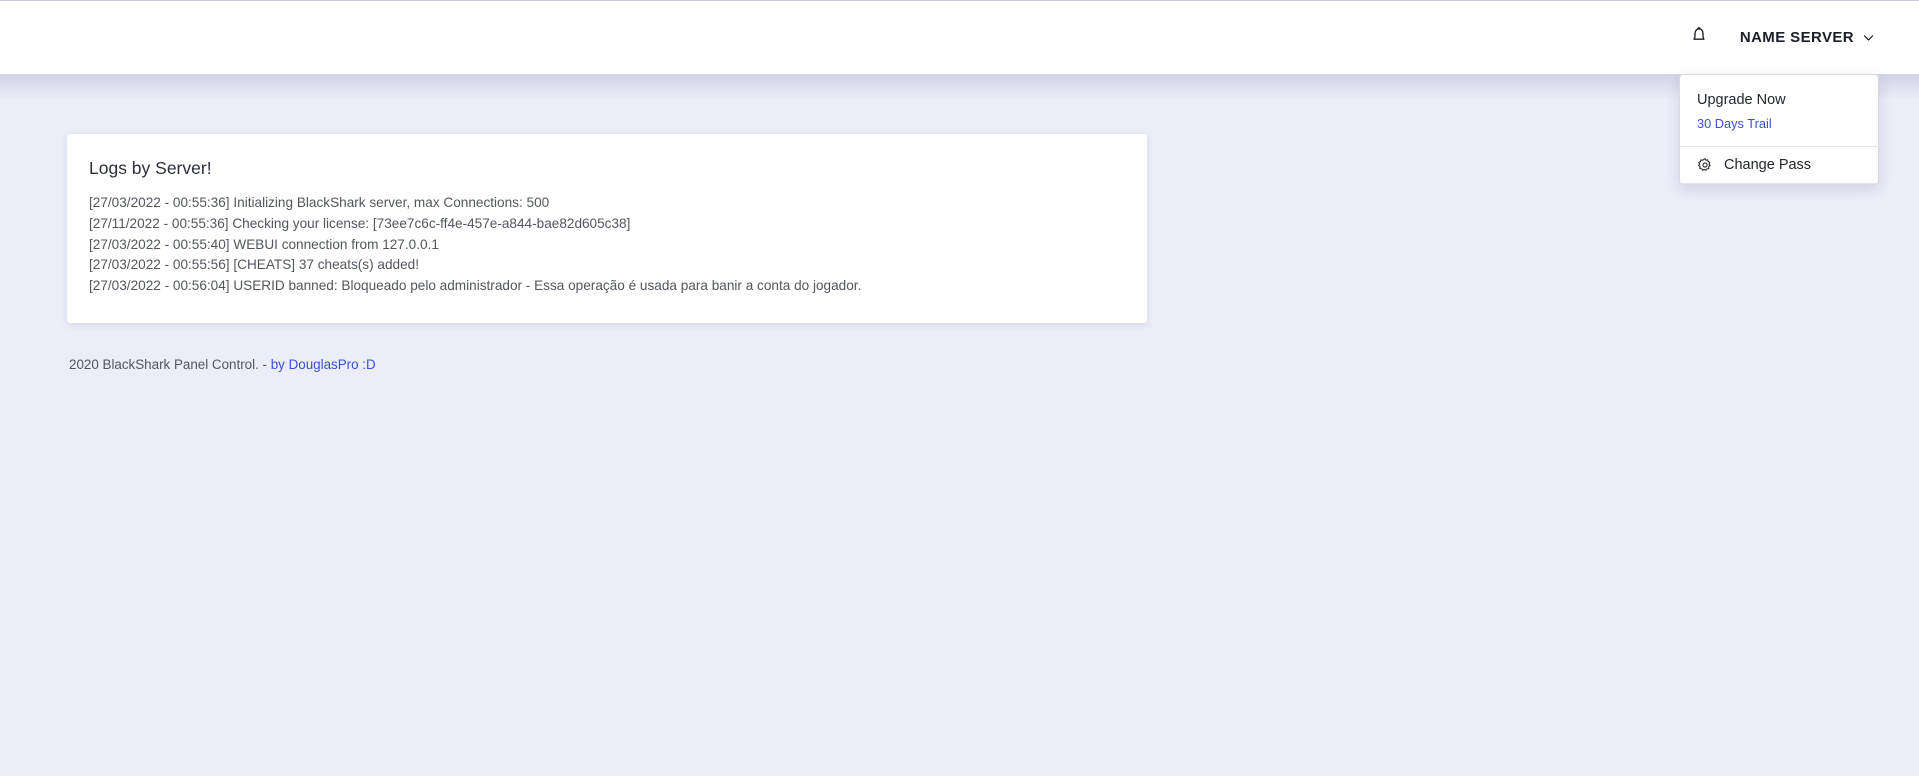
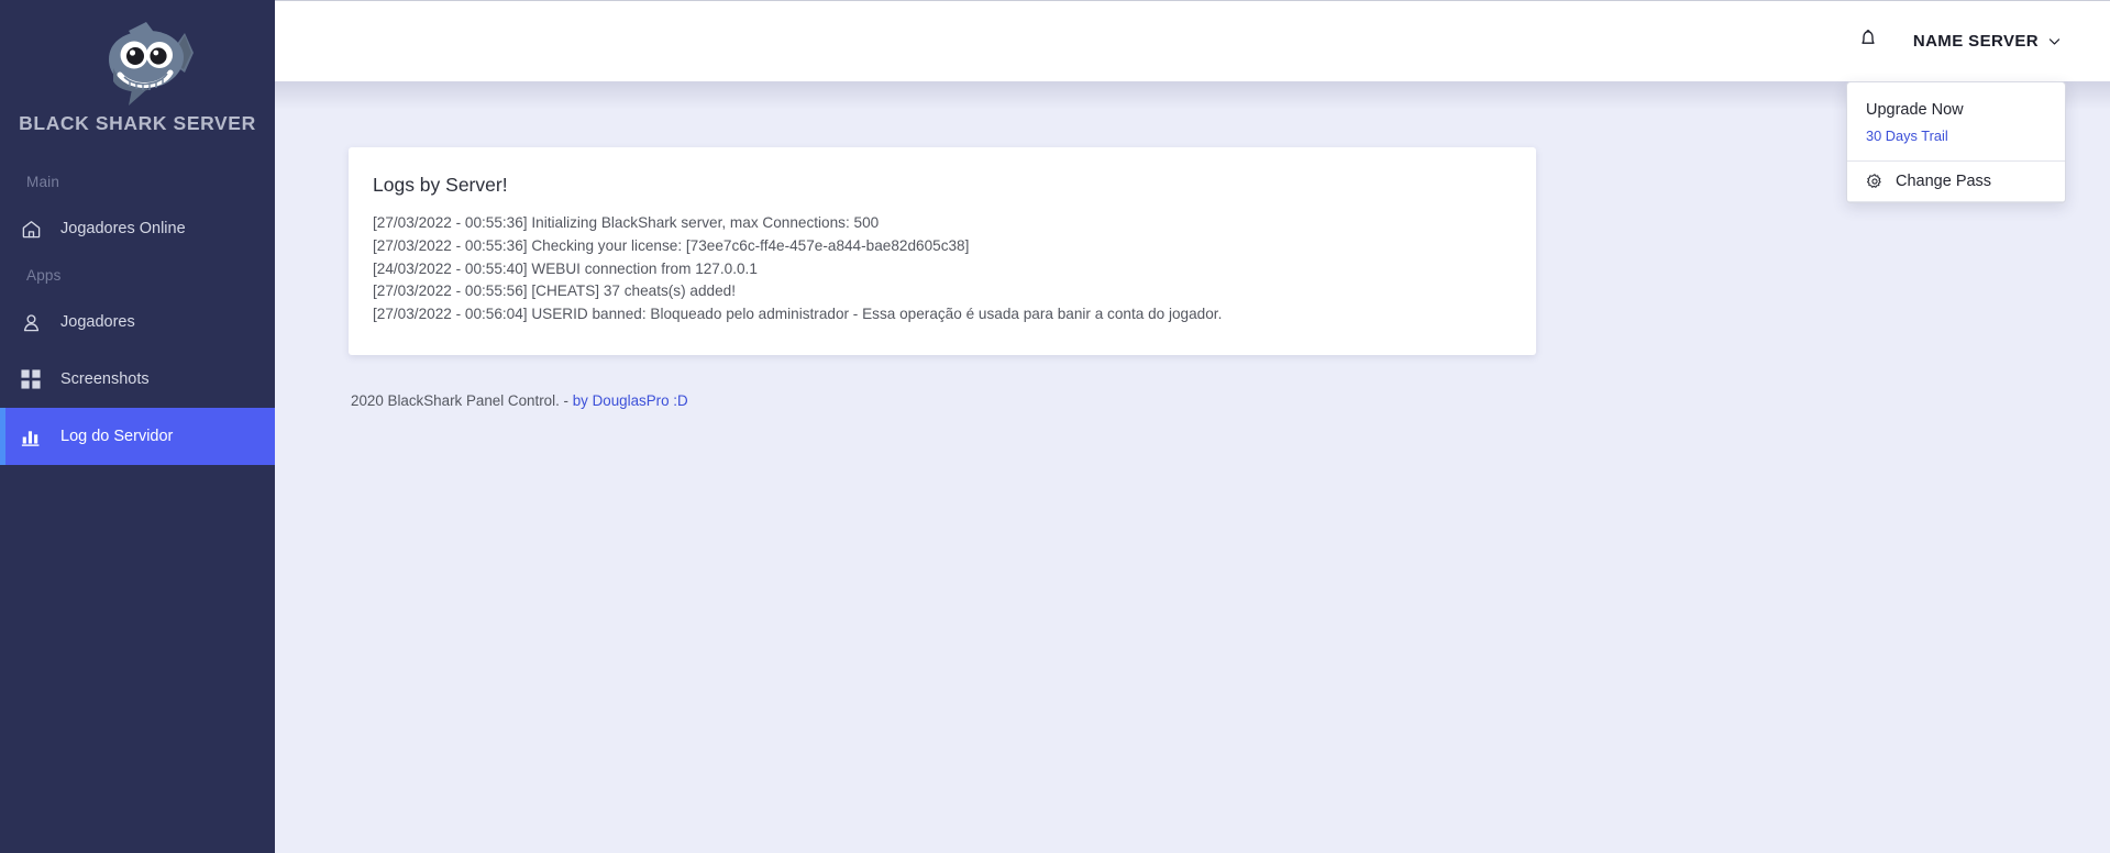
+ BLACK SHARK SERVER
+ Main
+ Jogadores Online
+ Apps
+ Jogadores
+ Screenshots
+ Log do Servidor
  NAME SERVER
  Upgrade Now
  30 Days Trail
  Change Pass
  Logs by Server!
  [27/03/2022 - 00:55:36] Initializing BlackShark server, max Connections: 500
- [27/11/2022 - 00:55:36] Checking your license: [73ee7c6c-ff4e-457e-a844-bae82d605c38]
+ [27/03/2022 - 00:55:36] Checking your license: [73ee7c6c-ff4e-457e-a844-bae82d605c38]
- [27/03/2022 - 00:55:40] WEBUI connection from 127.0.0.1
+ [24/03/2022 - 00:55:40] WEBUI connection from 127.0.0.1
  [27/03/2022 - 00:55:56] [CHEATS] 37 cheats(s) added!
  [27/03/2022 - 00:56:04] USERID banned: Bloqueado pelo administrador - Essa operação é usada para banir a conta do jogador.
  2020 BlackShark Panel Control. - by DouglasPro :D
